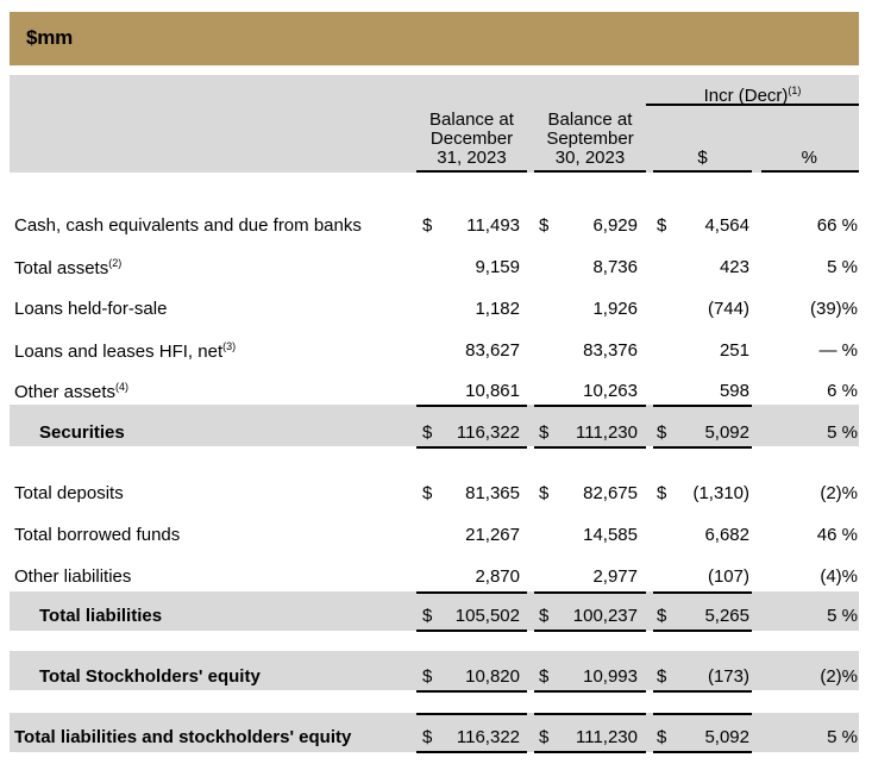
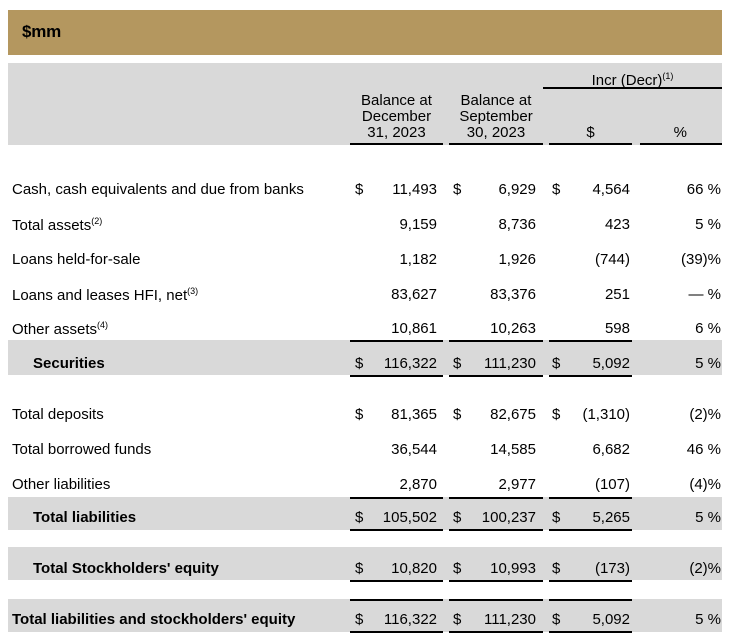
  $mm
  Incr (Decr)(1)
  Balance at
  December
  31, 2023
  Balance at
  September
  30, 2023
  $
  %
  Cash, cash equivalents and due from banks
  $
  11,493
  $
  6,929
  $
  4,564
  66 %
  Total assets(2)
  9,159
  8,736
  423
  5 %
  Loans held-for-sale
  1,182
  1,926
  (744)
  (39)%
  Loans and leases HFI, net(3)
  83,627
  83,376
  251
  — %
  Other assets(4)
  10,861
  10,263
  598
  6 %
  Securities
  $
  116,322
  $
  111,230
  $
  5,092
  5 %
  Total deposits
  $
  81,365
  $
  82,675
  $
  (1,310)
  (2)%
  Total borrowed funds
- 21,267
+ 36,544
  14,585
  6,682
  46 %
  Other liabilities
  2,870
  2,977
  (107)
  (4)%
  Total liabilities
  $
  105,502
  $
  100,237
  $
  5,265
  5 %
  Total Stockholders' equity
  $
  10,820
  $
  10,993
  $
  (173)
  (2)%
  Total liabilities and stockholders' equity
  $
  116,322
  $
  111,230
  $
  5,092
  5 %
